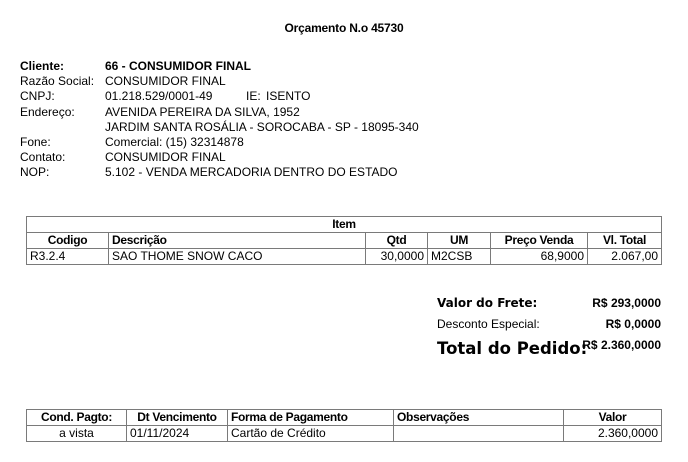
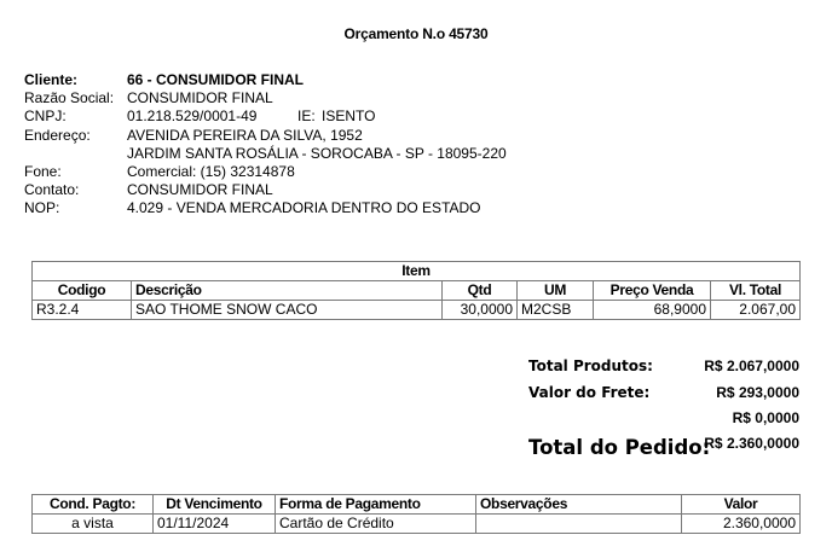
  Orçamento N.o 45730
  Cliente:
  66 - CONSUMIDOR FINAL
  Razão Social:
  CONSUMIDOR FINAL
  CNPJ:
  01.218.529/0001-49
  IE:
  ISENTO
  Endereço:
  AVENIDA PEREIRA DA SILVA, 1952
- JARDIM SANTA ROSÁLIA - SOROCABA - SP - 18095-340
+ JARDIM SANTA ROSÁLIA - SOROCABA - SP - 18095-220
  Fone:
  Comercial: (15) 32314878
  Contato:
  CONSUMIDOR FINAL
  NOP:
- 5.102 - VENDA MERCADORIA DENTRO DO ESTADO
+ 4.029 - VENDA MERCADORIA DENTRO DO ESTADO
  Item
  Codigo	Descrição	Qtd	UM	Preço Venda	Vl. Total
  R3.2.4	SAO THOME SNOW CACO	30,0000	M2CSB	68,9000	2.067,00
+ Total Produtos:
+ R$ 2.067,0000
  Valor do Frete:
  R$ 293,0000
- Desconto Especial:
  R$ 0,0000
  Total do Pedido:
  R$ 2.360,0000
  Cond. Pagto:	Dt Vencimento	Forma de Pagamento	Observações	Valor
  a vista	01/11/2024	Cartão de Crédito		2.360,0000
